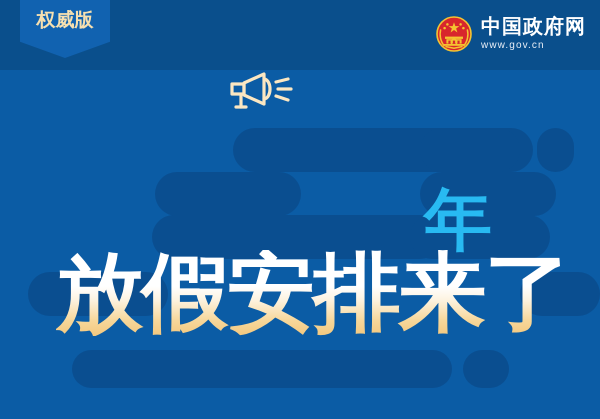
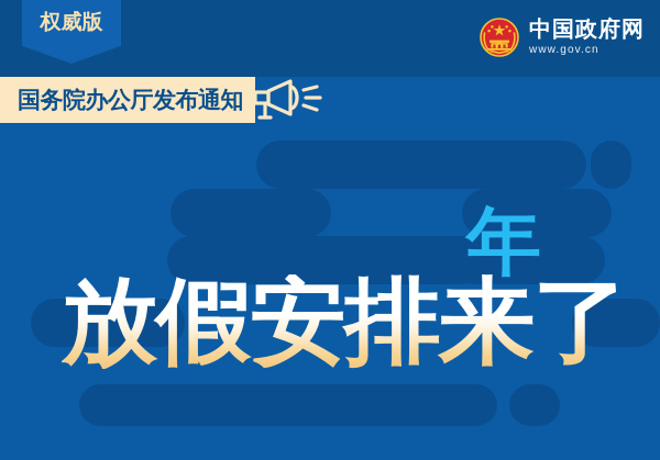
  权威版
  中国政府网
  www.gov.cn
+ 国务院办公厅发布通知
  年
  放假安排来了
